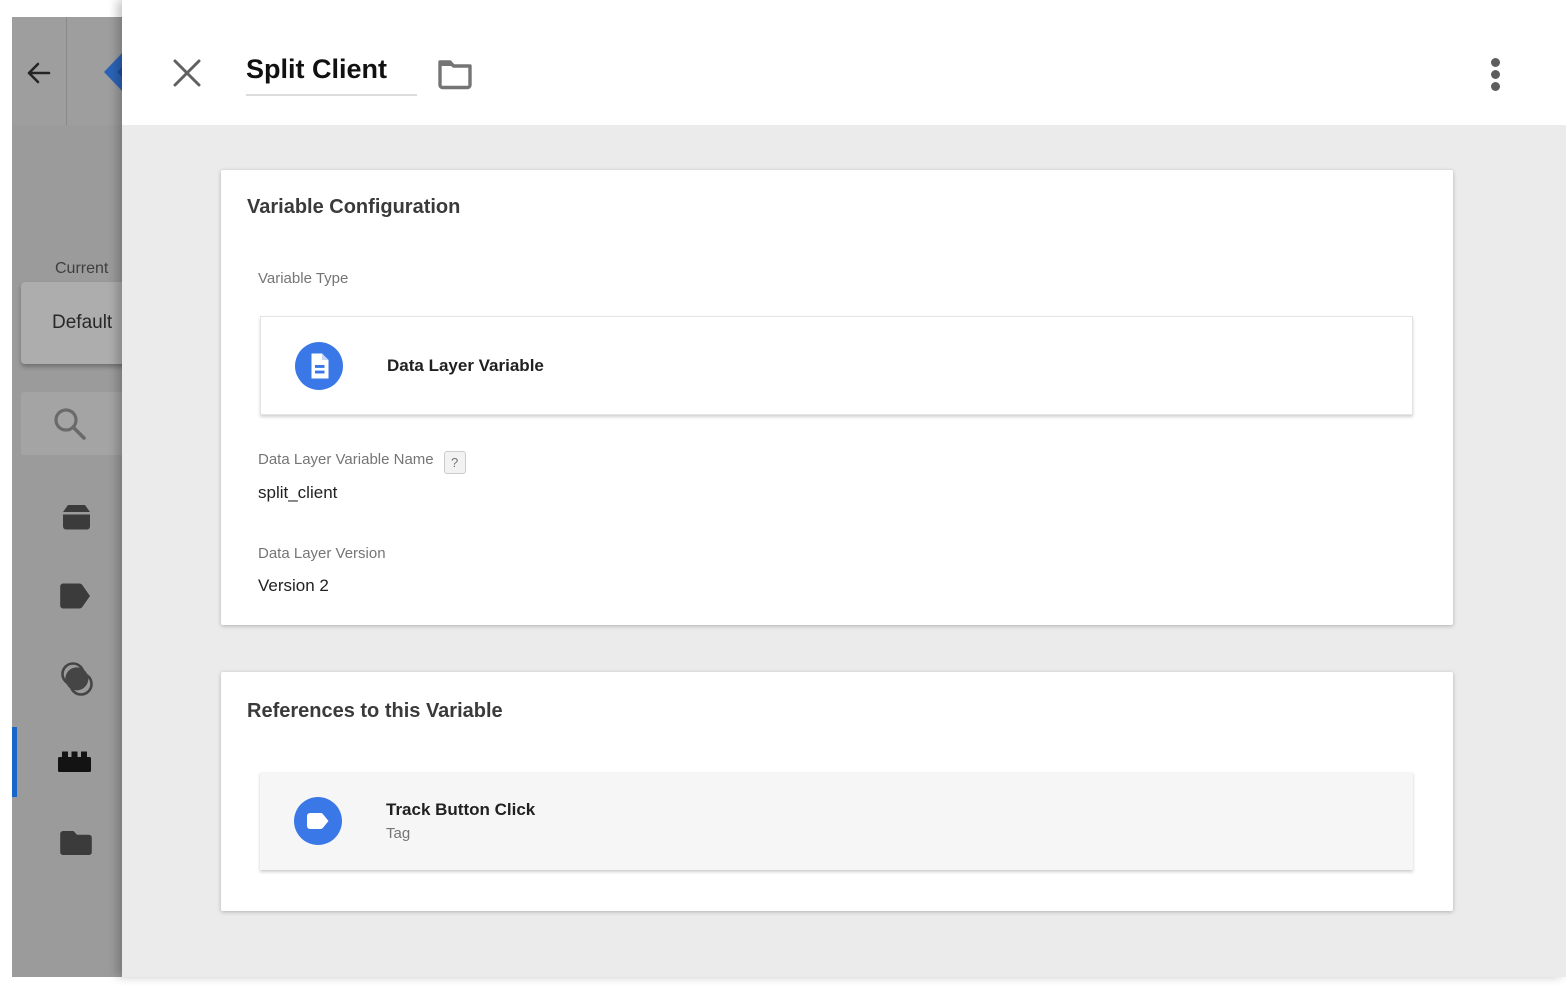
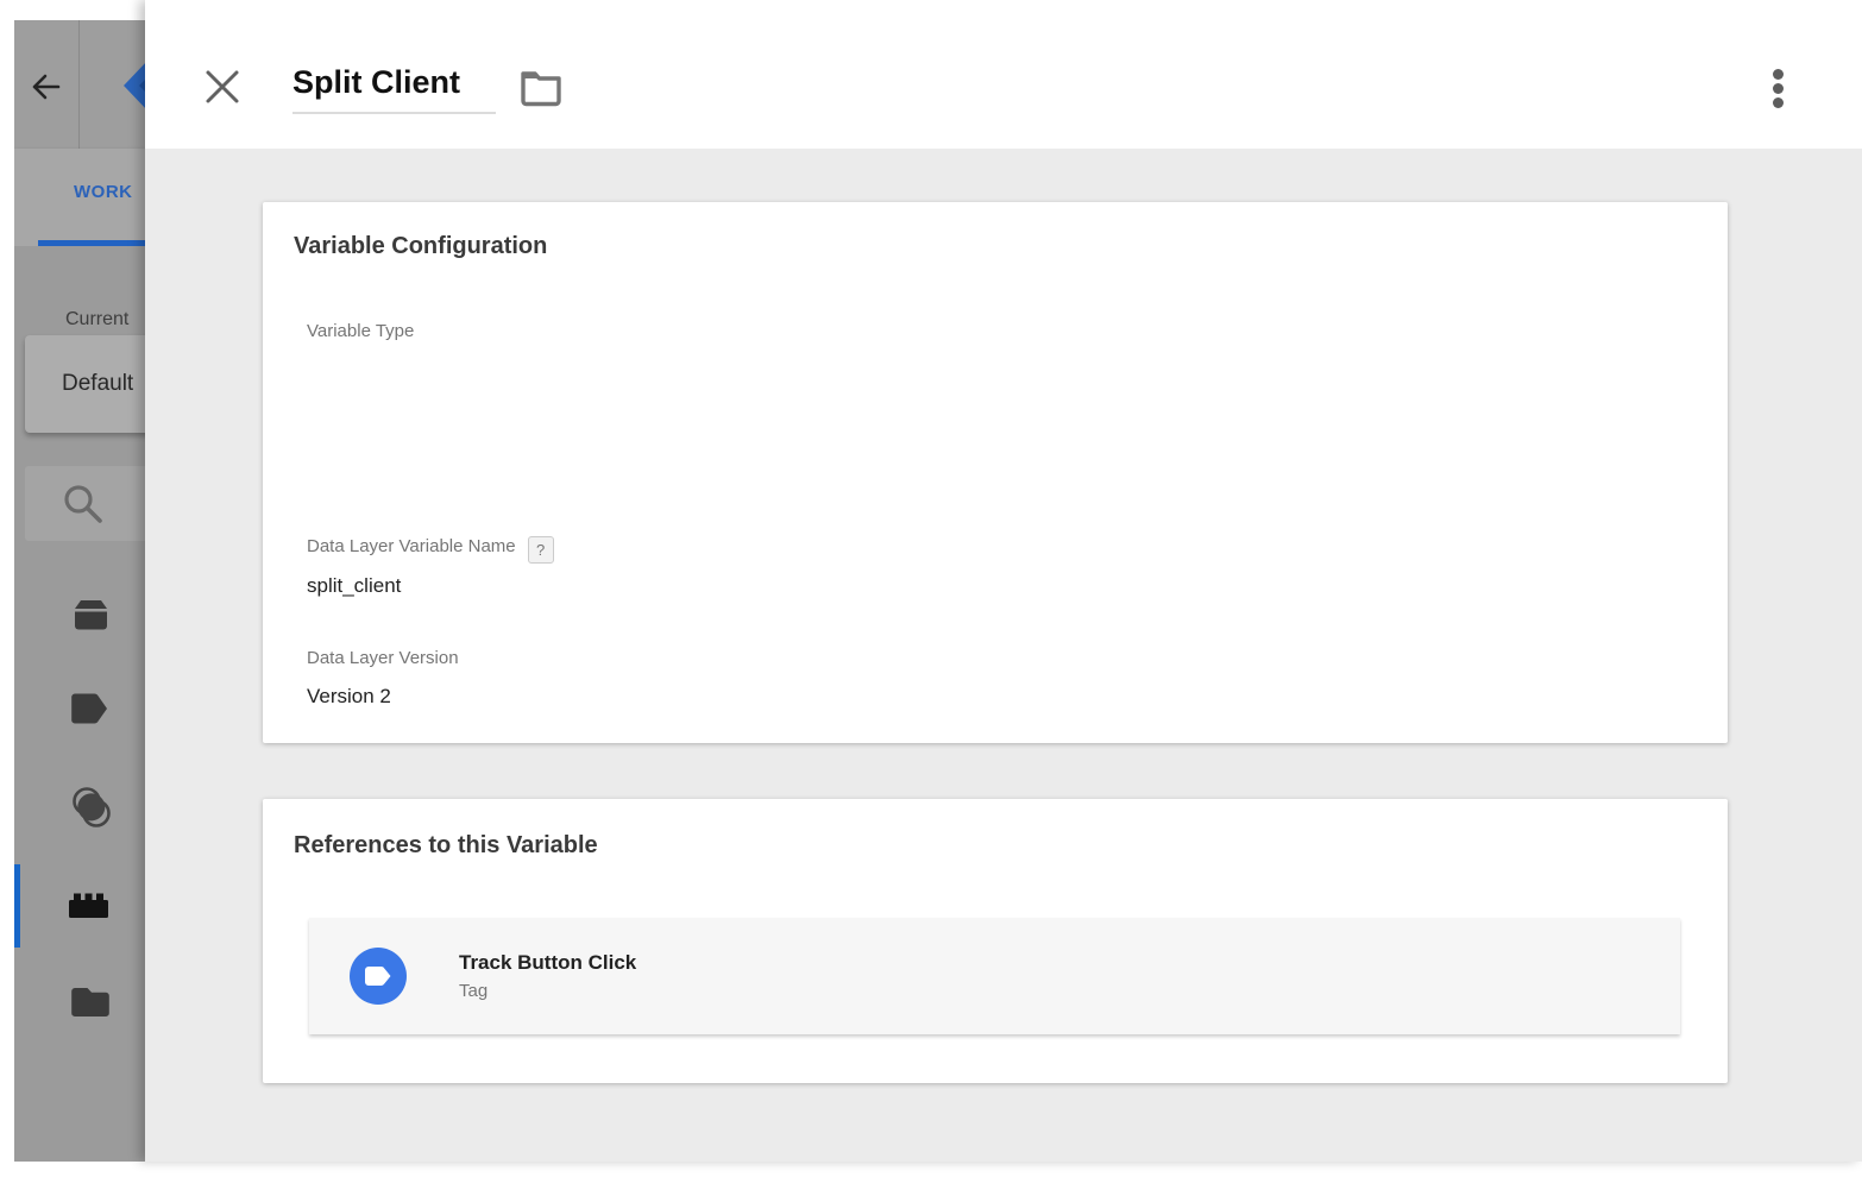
+ WORK
  Current
  Default
  Split Client
  Variable Configuration
  Variable Type
- Data Layer Variable
  Data Layer Variable Name ?
  split_client
  Data Layer Version
  Version 2
  References to this Variable
  Track Button Click
  Tag
